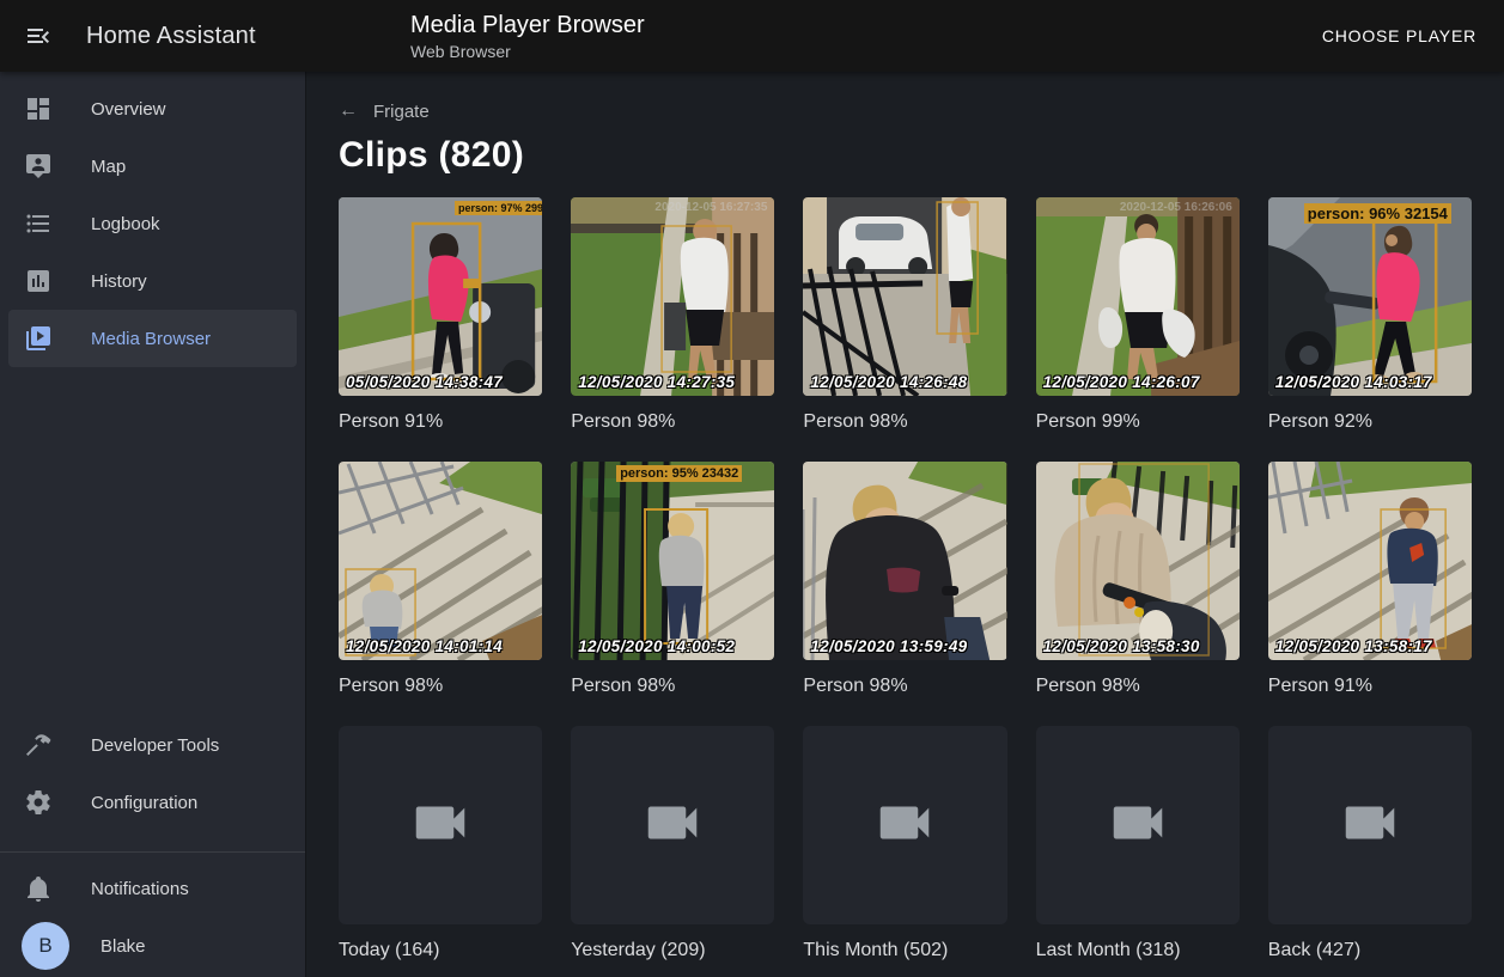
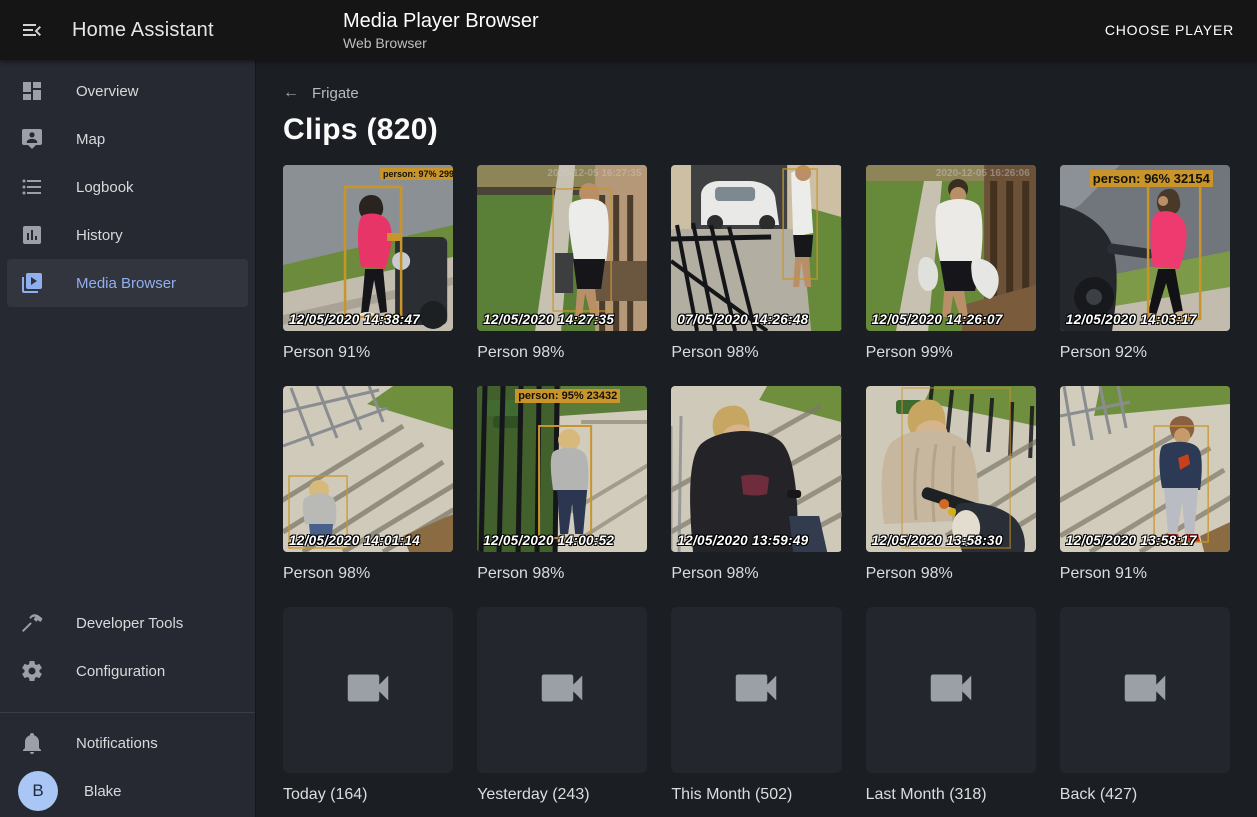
  Home Assistant
  Media Player Browser
  Web Browser
  CHOOSE PLAYER
  Overview
  Map
  Logbook
  History
  Media Browser
  Developer Tools
  Configuration
  Notifications
  B
  Blake
  ←
  Frigate
  Clips (820)
  person: 97% 299
- 05/05/2020 14:38:47
+ 12/05/2020 14:38:47
  Person 91%
  2020-12-05 16:27:35
  12/05/2020 14:27:35
  Person 98%
- 12/05/2020 14:26:48
+ 07/05/2020 14:26:48
  Person 98%
  2020-12-05 16:26:06
  12/05/2020 14:26:07
  Person 99%
  person: 96% 32154
  12/05/2020 14:03:17
  Person 92%
  12/05/2020 14:01:14
  Person 98%
  person: 95% 23432
  12/05/2020 14:00:52
  Person 98%
  12/05/2020 13:59:49
  Person 98%
  12/05/2020 13:58:30
  Person 98%
  12/05/2020 13:58:17
  Person 91%
  Today (164)
- Yesterday (209)
+ Yesterday (243)
  This Month (502)
  Last Month (318)
  Back (427)
